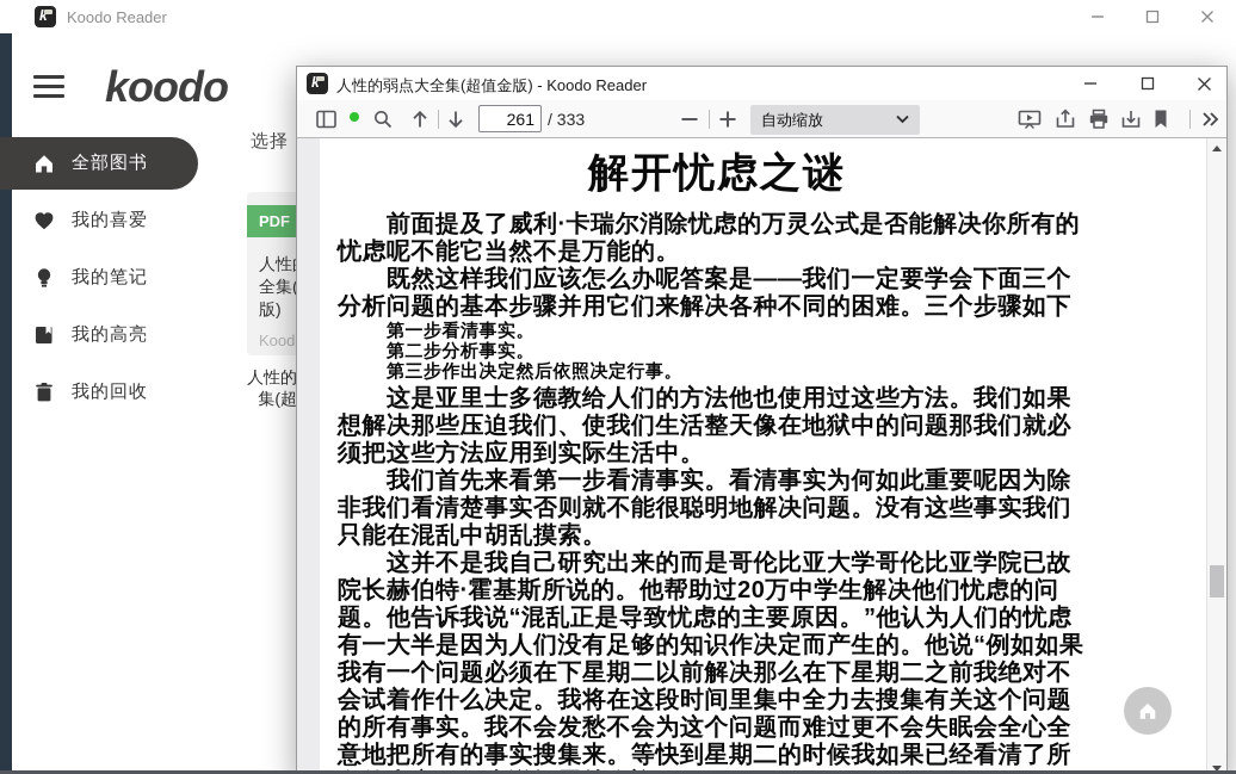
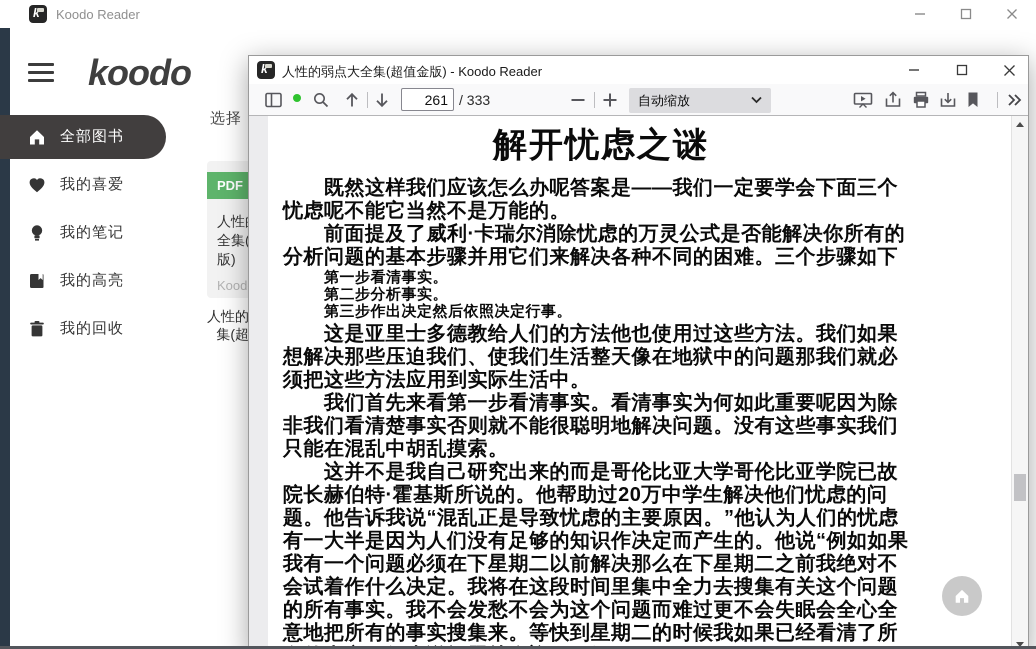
  k
  Koodo Reader
  koodo
  全部图书
  我的喜爱
  我的笔记
  我的高亮
  我的回收
  选择
  PDF
  Kood
  k
  人性的弱点大全集(超值金版) - Koodo Reader
  261
  / 333
  自动缩放
  解开忧虑之谜
- 前面提及了威利·卡瑞尔消除忧虑的万灵公式是否能解决你所有的
+ 既然这样我们应该怎么办呢答案是——我们一定要学会下面三个
  忧虑呢不能它当然不是万能的。
- 既然这样我们应该怎么办呢答案是——我们一定要学会下面三个
+ 前面提及了威利·卡瑞尔消除忧虑的万灵公式是否能解决你所有的
  分析问题的基本步骤并用它们来解决各种不同的困难。三个步骤如下
  第一步看清事实。
  第二步分析事实。
  第三步作出决定然后依照决定行事。
  这是亚里士多德教给人们的方法他也使用过这些方法。我们如果
  想解决那些压迫我们、使我们生活整天像在地狱中的问题那我们就必
  须把这些方法应用到实际生活中。
  我们首先来看第一步看清事实。看清事实为何如此重要呢因为除
  非我们看清楚事实否则就不能很聪明地解决问题。没有这些事实我们
  只能在混乱中胡乱摸索。
  这并不是我自己研究出来的而是哥伦比亚大学哥伦比亚学院已故
  院长赫伯特·霍基斯所说的。他帮助过20万中学生解决他们忧虑的问
  题。他告诉我说“混乱正是导致忧虑的主要原因。”他认为人们的忧虑
  有一大半是因为人们没有足够的知识作决定而产生的。他说“例如如果
  我有一个问题必须在下星期二以前解决那么在下星期二之前我绝对不
  会试着作什么决定。我将在这段时间里集中全力去搜集有关这个问题
  的所有事实。我不会发愁不会为这个问题而难过更不会失眠会全心全
  意地把所有的事实搜集来。等快到星期二的时候我如果已经看清了所
